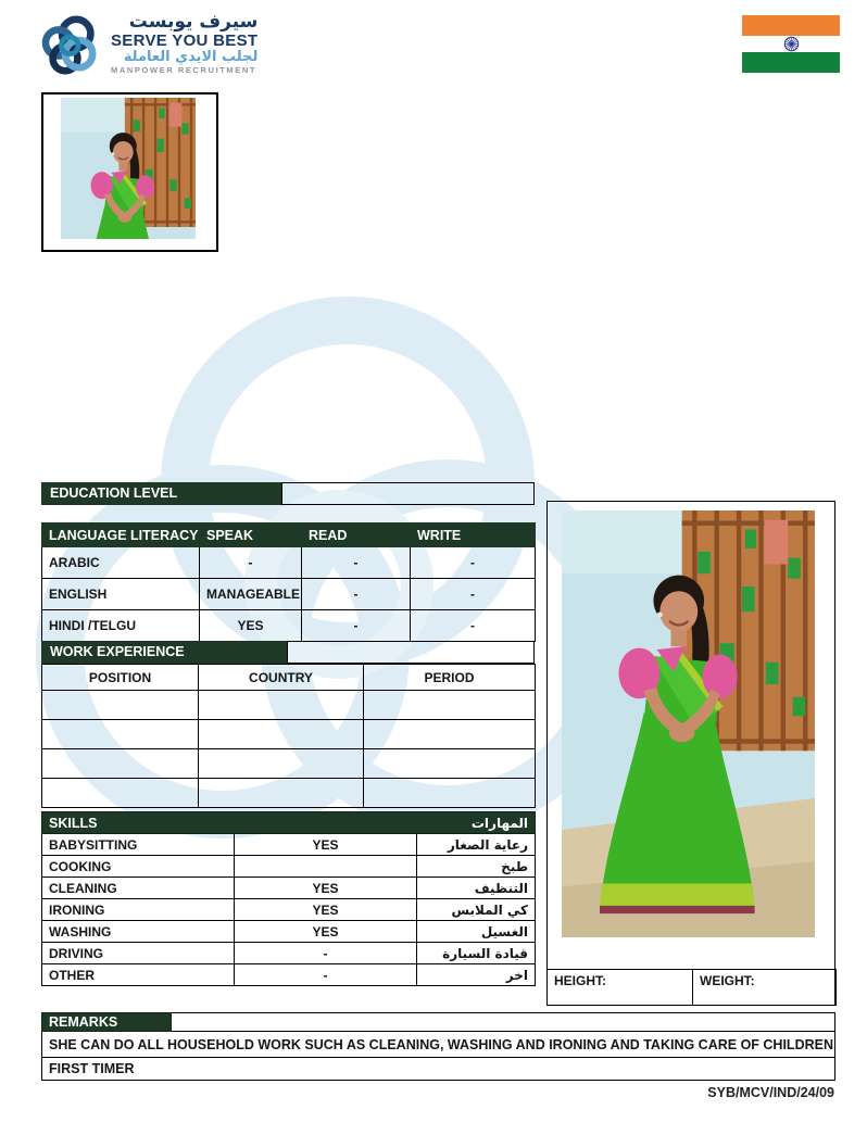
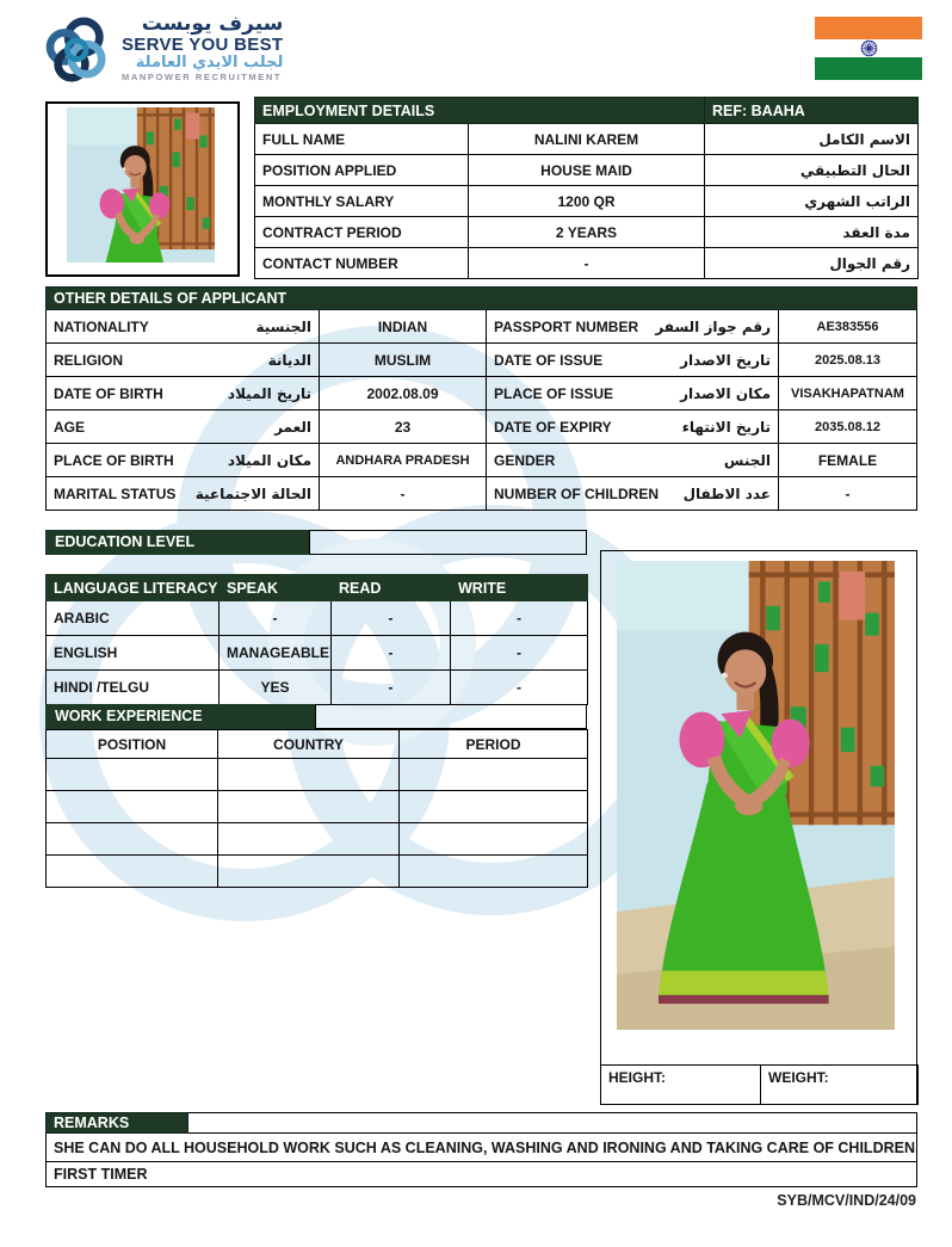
  سيرف يوبست
  SERVE YOU BEST
  لجلب الايدي العاملة
  MANPOWER RECRUITMENT
+ EMPLOYMENT DETAILS	REF: BAAHA
+ FULL NAME	NALINI KAREM	الاسم الكامل
+ POSITION APPLIED	HOUSE MAID	الحال التطبيقي
+ MONTHLY SALARY	1200 QR	الراتب الشهري
+ CONTRACT PERIOD	2 YEARS	مدة العقد
+ CONTACT NUMBER	-	رقم الجوال
+ OTHER DETAILS OF APPLICANT
+ NATIONALITY الجنسية	INDIAN	PASSPORT NUMBER رقم جواز السفر	AE383556
+ RELIGION الديانة	MUSLIM	DATE OF ISSUE تاريخ الاصدار	2025.08.13
+ DATE OF BIRTH تاريخ الميلاد	2002.08.09	PLACE OF ISSUE مكان الاصدار	VISAKHAPATNAM
+ AGE العمر	23	DATE OF EXPIRY تاريخ الانتهاء	2035.08.12
+ PLACE OF BIRTH مكان الميلاد	ANDHARA PRADESH	GENDER الجنس	FEMALE
+ MARITAL STATUS الحالة الاجتماعية	-	NUMBER OF CHILDREN عدد الاطفال	-
  EDUCATION LEVEL
  LANGUAGE LITERACY	SPEAK	READ	WRITE
  ARABIC	-	-	-
  ENGLISH	MANAGEABLE	-	-
  HINDI /TELGU	YES	-	-
  WORK EXPERIENCE
  POSITION	COUNTRY	PERIOD
- SKILLS المهارات
- BABYSITTING	YES	رعاية الصغار
- COOKING		طبخ
- CLEANING	YES	التنظيف
- IRONING	YES	كي الملابس
- WASHING	YES	الغسيل
- DRIVING	-	قيادة السيارة
- OTHER	-	اخر
  HEIGHT:	WEIGHT:
  REMARKS
  SHE CAN DO ALL HOUSEHOLD WORK SUCH AS CLEANING, WASHING AND IRONING AND TAKING CARE OF CHILDREN
  FIRST TIMER
  SYB/MCV/IND/24/09
